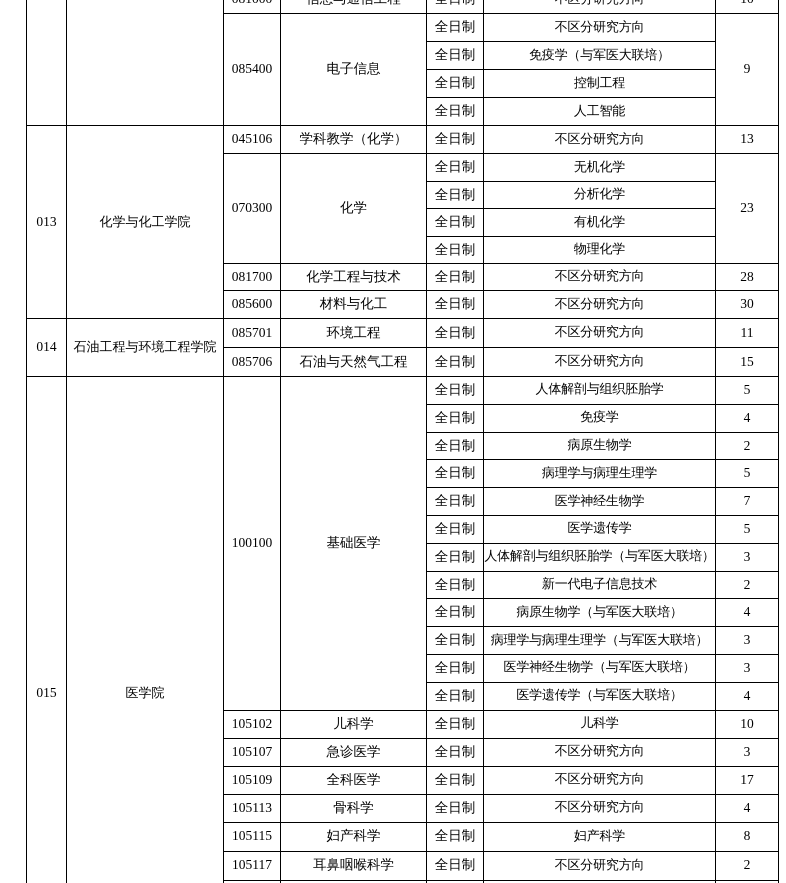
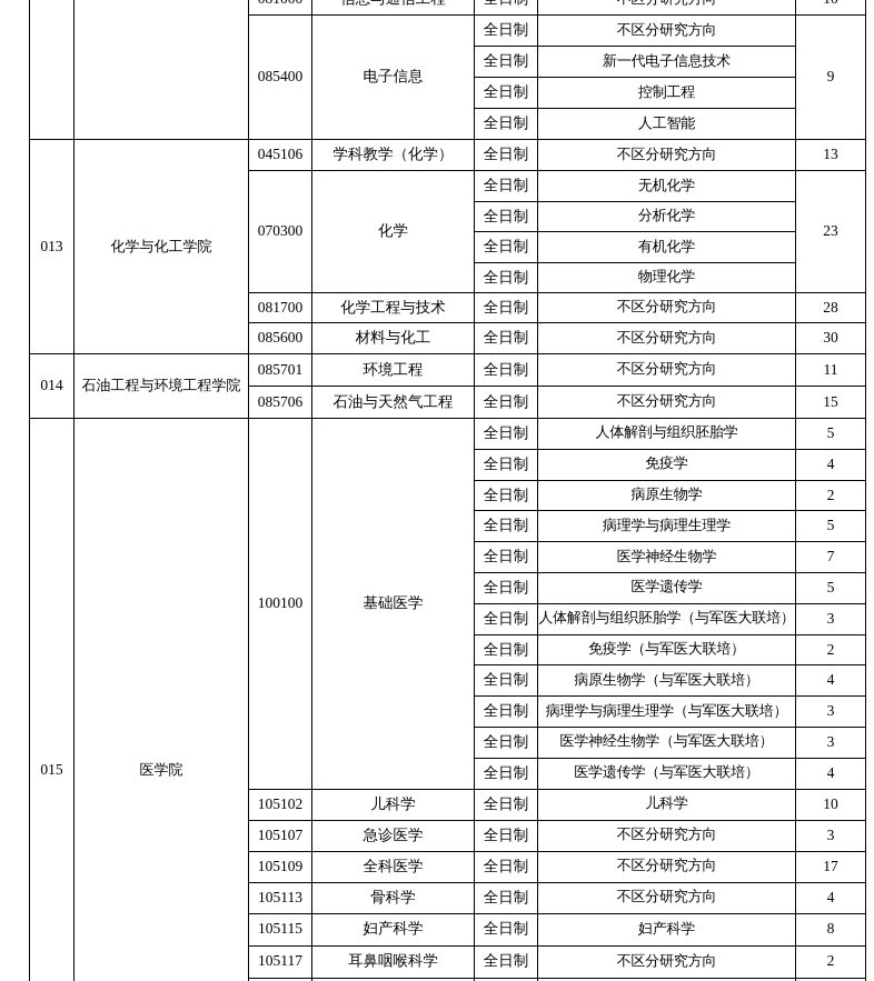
  085400	电子信息	全日制	不区分研究方向	9
- 全日制	免疫学（与军医大联培）
+ 全日制	新一代电子信息技术
  全日制	控制工程
  全日制	人工智能
  013	化学与化工学院	045106	学科教学（化学）	全日制	不区分研究方向	13
  070300	化学	全日制	无机化学	23
  全日制	分析化学
  全日制	有机化学
  全日制	物理化学
  081700	化学工程与技术	全日制	不区分研究方向	28
  085600	材料与化工	全日制	不区分研究方向	30
  014	石油工程与环境工程学院	085701	环境工程	全日制	不区分研究方向	11
  085706	石油与天然气工程	全日制	不区分研究方向	15
  015	医学院	100100	基础医学	全日制	人体解剖与组织胚胎学	5
  全日制	免疫学	4
  全日制	病原生物学	2
  全日制	病理学与病理生理学	5
  全日制	医学神经生物学	7
  全日制	医学遗传学	5
  全日制	人体解剖与组织胚胎学（与军医大联培）	3
- 全日制	新一代电子信息技术	2
+ 全日制	免疫学（与军医大联培）	2
  全日制	病原生物学（与军医大联培）	4
  全日制	病理学与病理生理学（与军医大联培）	3
  全日制	医学神经生物学（与军医大联培）	3
  全日制	医学遗传学（与军医大联培）	4
  105102	儿科学	全日制	儿科学	10
  105107	急诊医学	全日制	不区分研究方向	3
  105109	全科医学	全日制	不区分研究方向	17
  105113	骨科学	全日制	不区分研究方向	4
  105115	妇产科学	全日制	妇产科学	8
  105117	耳鼻咽喉科学	全日制	不区分研究方向	2
